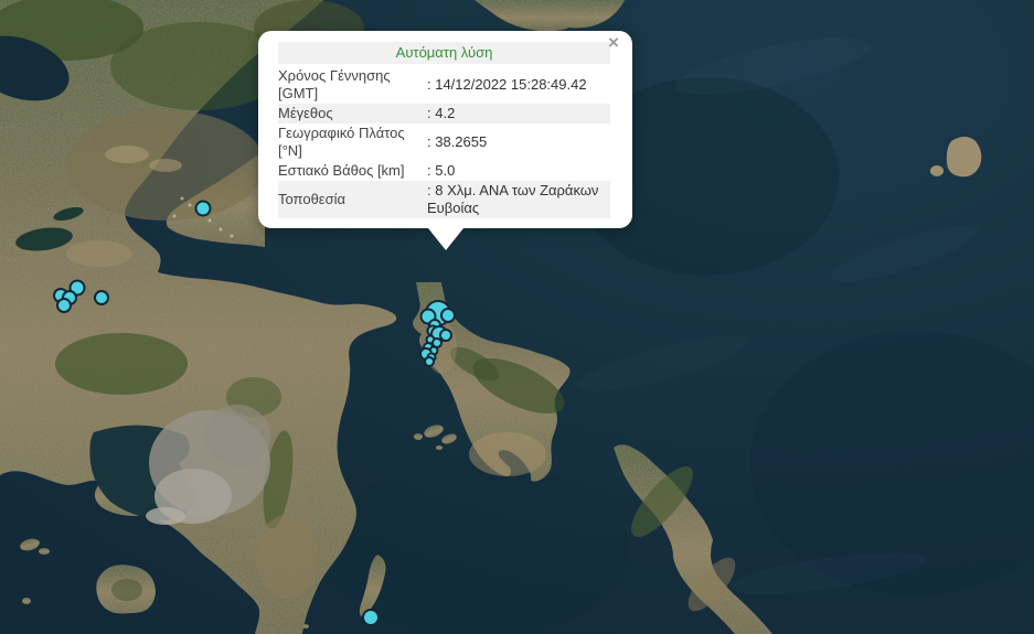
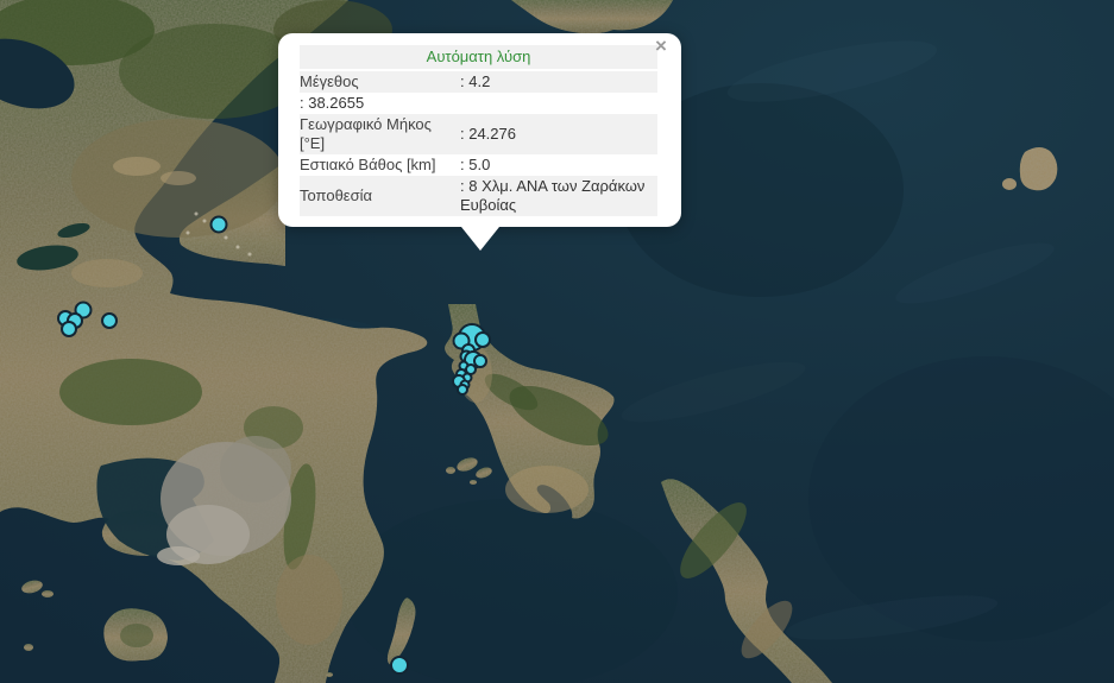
  ×
  Αυτόματη λύση
- Χρόνος Γέννησης [GMT]
- : 14/12/2022 15:28:49.42
  Μέγεθος
  : 4.2
- Γεωγραφικό Πλάτος [°N]
  : 38.2655
+ Γεωγραφικό Μήκος [°E]
+ : 24.276
  Εστιακό Βάθος [km]
  : 5.0
  Τοποθεσία
  : 8 Χλμ. ΑΝΑ των Ζαράκων Ευβοίας
